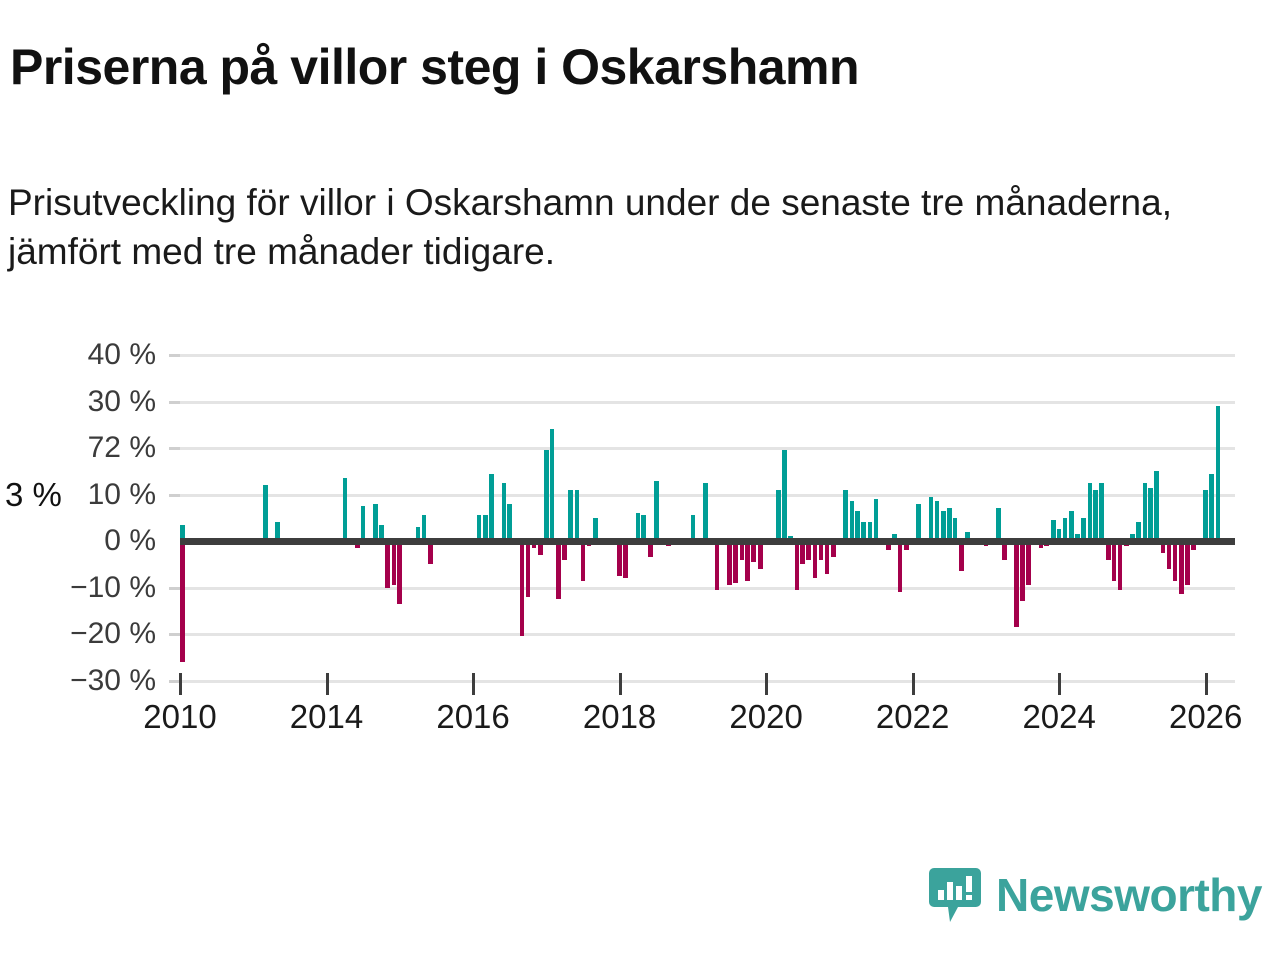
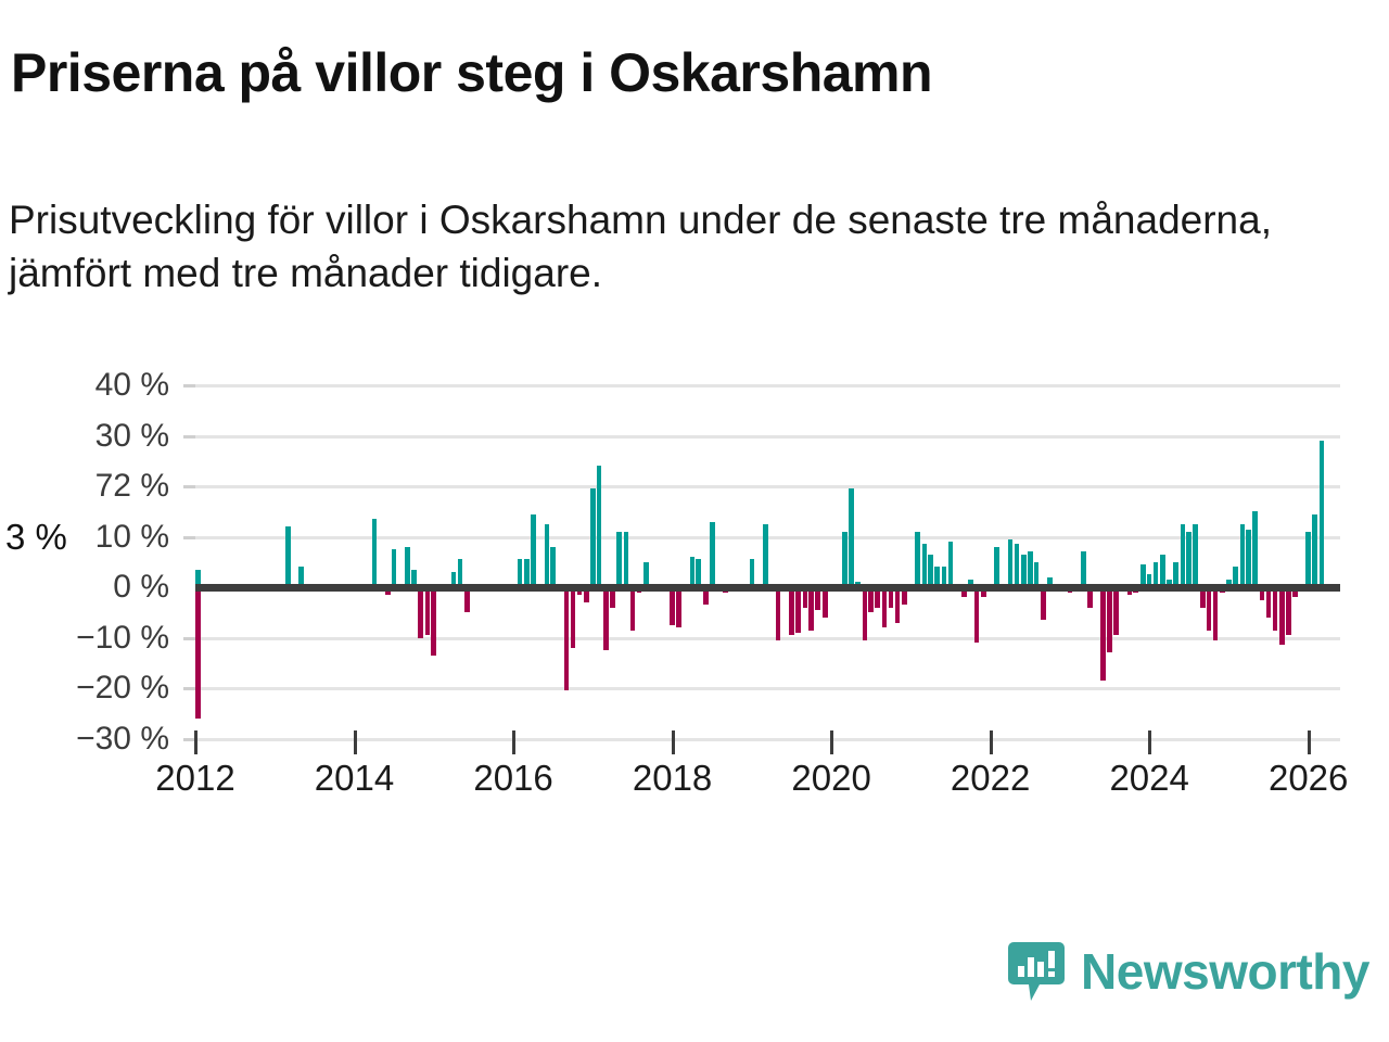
  Priserna på villor steg i Oskarshamn
  Prisutveckling för villor i Oskarshamn under de senaste tre månaderna, jämfört med tre månader tidigare.
  40 %
  30 %
  72 %
  10 %
  0 %
  −10 %
  −20 %
  −30 %
- 2010
+ 2012
  2014
  2016
  2018
  2020
  2022
  2024
  2026
  3 %
  Newsworthy
